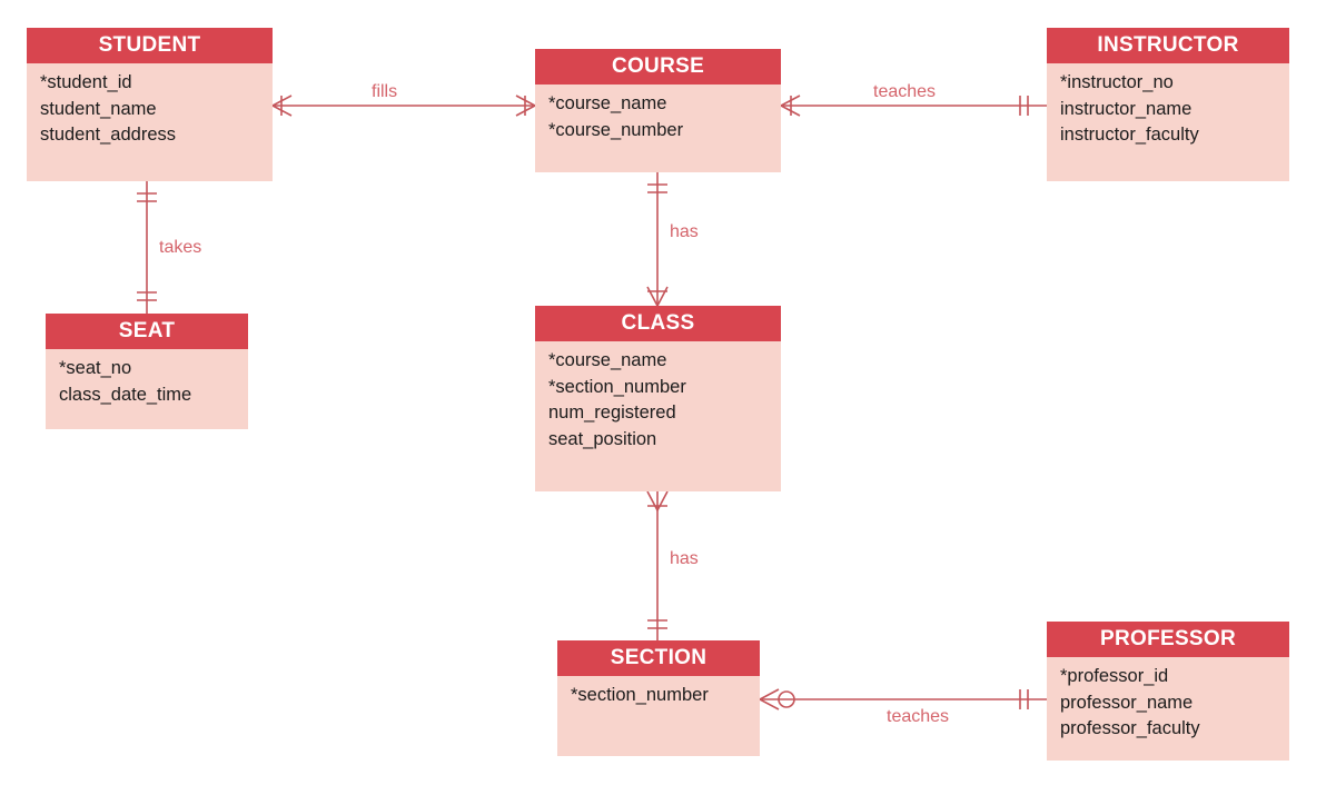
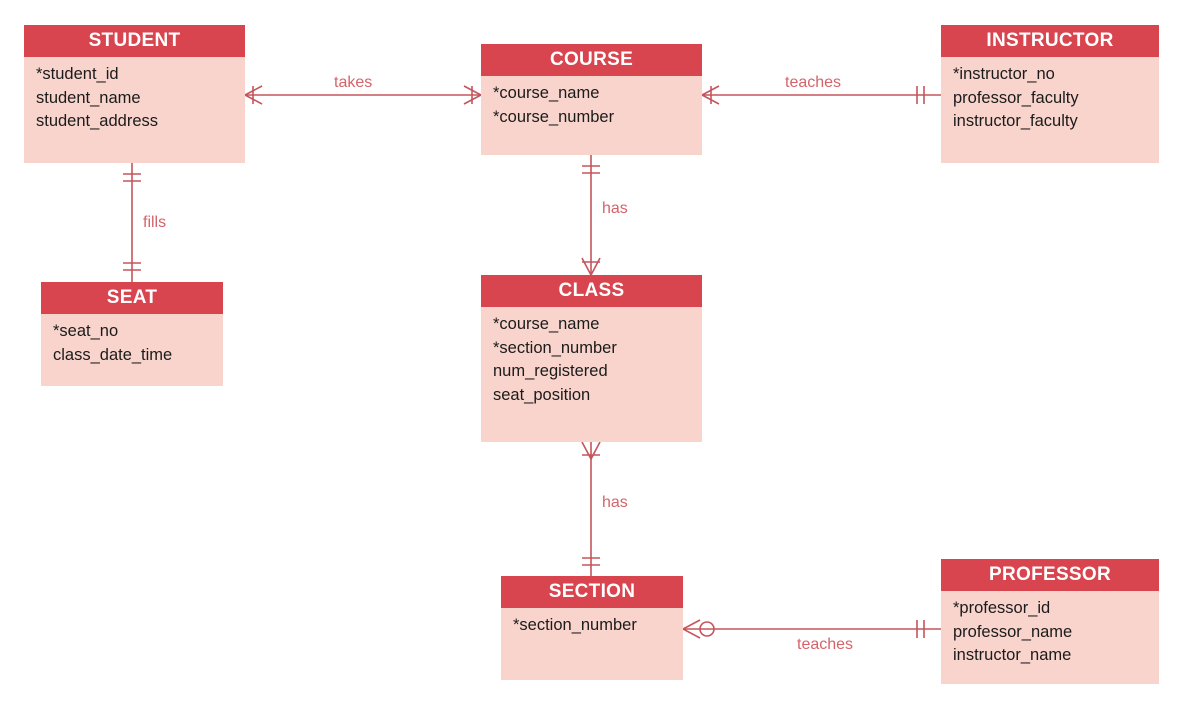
  STUDENT
  *student_id
  student_name
  student_address
  COURSE
  *course_name
  *course_number
  INSTRUCTOR
  *instructor_no
- instructor_name
+ professor_faculty
  instructor_faculty
  SEAT
  *seat_no
  class_date_time
  CLASS
  *course_name
  *section_number
  num_registered
  seat_position
  SECTION
  *section_number
  PROFESSOR
  *professor_id
  professor_name
- professor_faculty
+ instructor_name
- fills
+ takes
  teaches
  has
- takes
+ fills
  has
  teaches
